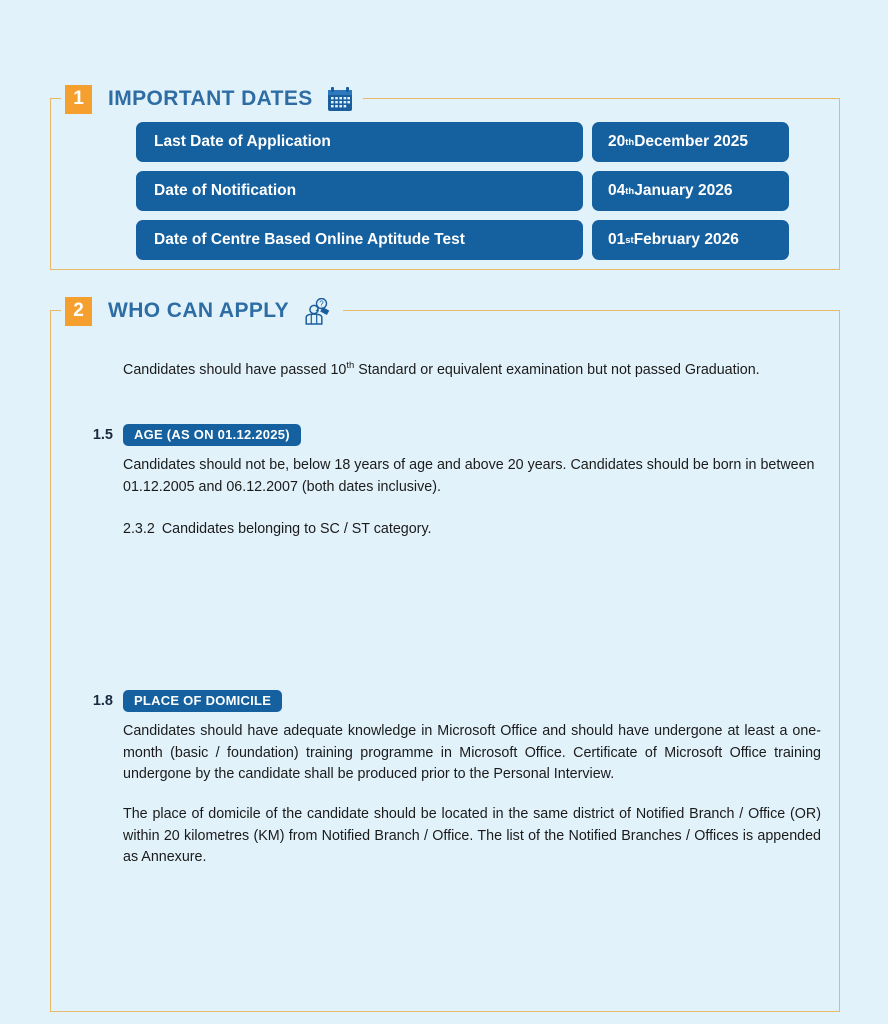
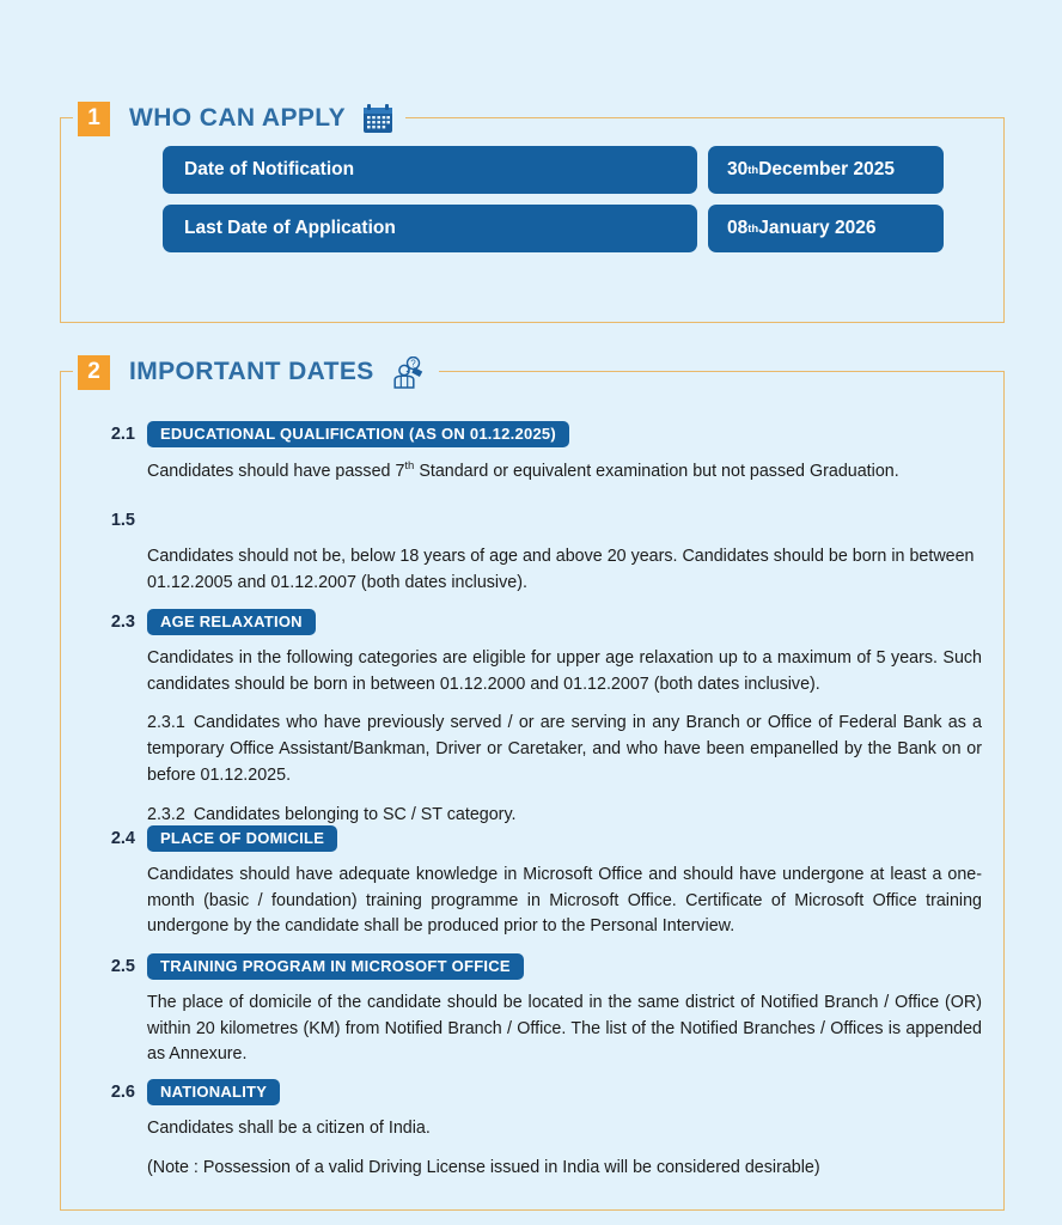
  1
- IMPORTANT DATES
+ WHO CAN APPLY
- Last Date of Application
+ Date of Notification
- 20
+ 30
  th
  December 2025
- Date of Notification
+ Last Date of Application
- 04
+ 08
  th
  January 2026
- Date of Centre Based Online Aptitude Test
- 01
- st
- February 2026
  2
- WHO CAN APPLY
+ IMPORTANT DATES
  ?
+ 2.1
+ EDUCATIONAL QUALIFICATION (AS ON 01.12.2025)
- Candidates should have passed 10th Standard or equivalent examination but not passed Graduation.
+ Candidates should have passed 7th Standard or equivalent examination but not passed Graduation.
  1.5
- AGE (AS ON 01.12.2025)
- Candidates should not be, below 18 years of age and above 20 years. Candidates should be born in between 01.12.2005 and 06.12.2007 (both dates inclusive).
+ Candidates should not be, below 18 years of age and above 20 years. Candidates should be born in between 01.12.2005 and 01.12.2007 (both dates inclusive).
+ 2.3
+ AGE RELAXATION
+ Candidates in the following categories are eligible for upper age relaxation up to a maximum of 5 years. Such candidates should be born in between 01.12.2000 and 01.12.2007 (both dates inclusive).
+ 2.3.1 Candidates who have previously served / or are serving in any Branch or Office of Federal Bank as a temporary Office Assistant/Bankman, Driver or Caretaker, and who have been empanelled by the Bank on or before 01.12.2025.
  2.3.2 Candidates belonging to SC / ST category.
- 1.8
+ 2.4
  PLACE OF DOMICILE
  Candidates should have adequate knowledge in Microsoft Office and should have undergone at least a one-month (basic / foundation) training programme in Microsoft Office. Certificate of Microsoft Office training undergone by the candidate shall be produced prior to the Personal Interview.
+ 2.5
+ TRAINING PROGRAM IN MICROSOFT OFFICE
  The place of domicile of the candidate should be located in the same district of Notified Branch / Office (OR) within 20 kilometres (KM) from Notified Branch / Office. The list of the Notified Branches / Offices is appended as Annexure.
+ 2.6
+ NATIONALITY
+ Candidates shall be a citizen of India.
+ (Note : Possession of a valid Driving License issued in India will be considered desirable)
